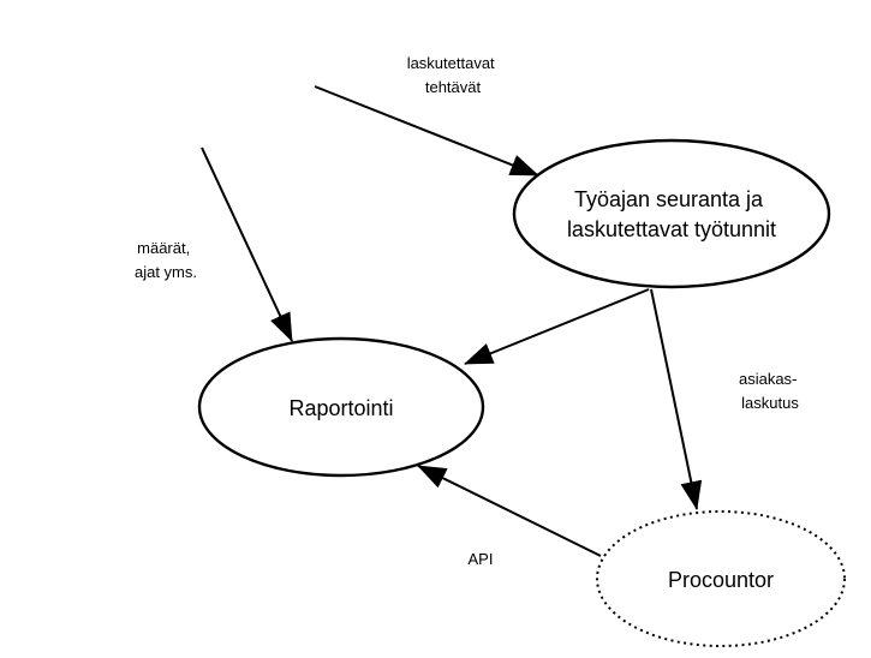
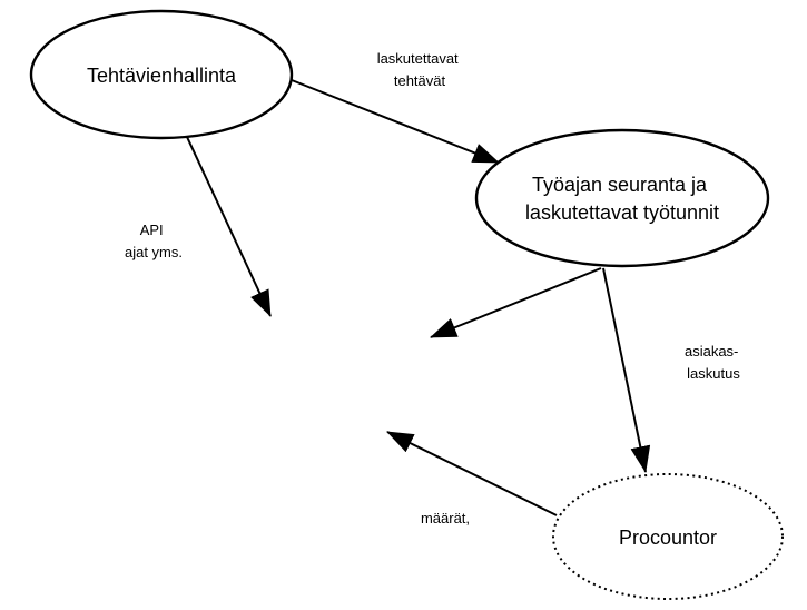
  laskutettavat tehtävät
- määrät, ajat yms.
+ API ajat yms.
  asiakas- laskutus
- API
+ määrät,
+ Tehtävienhallinta
  Työajan seuranta ja laskutettavat työtunnit
- Raportointi
  Procountor
